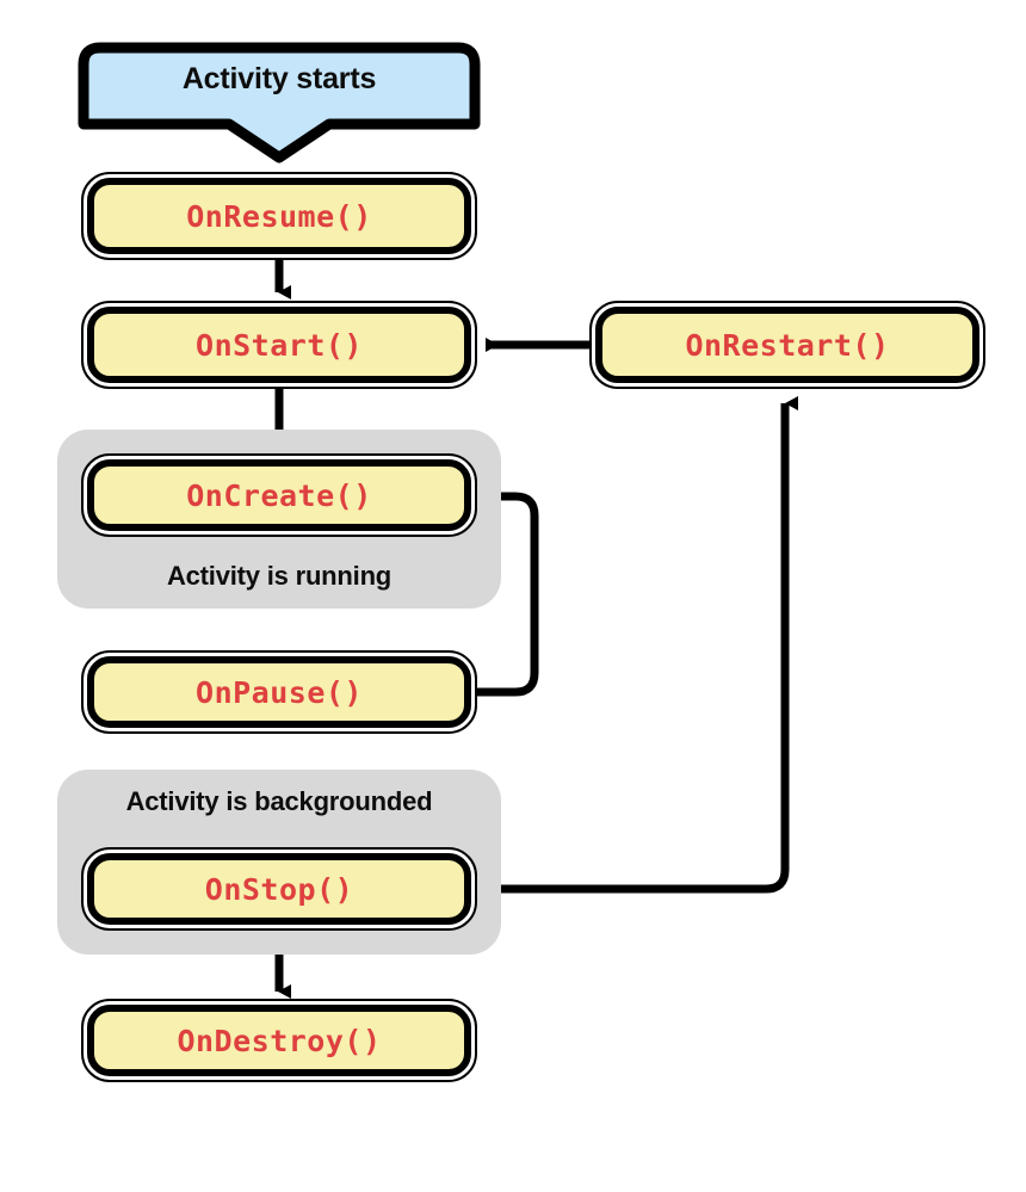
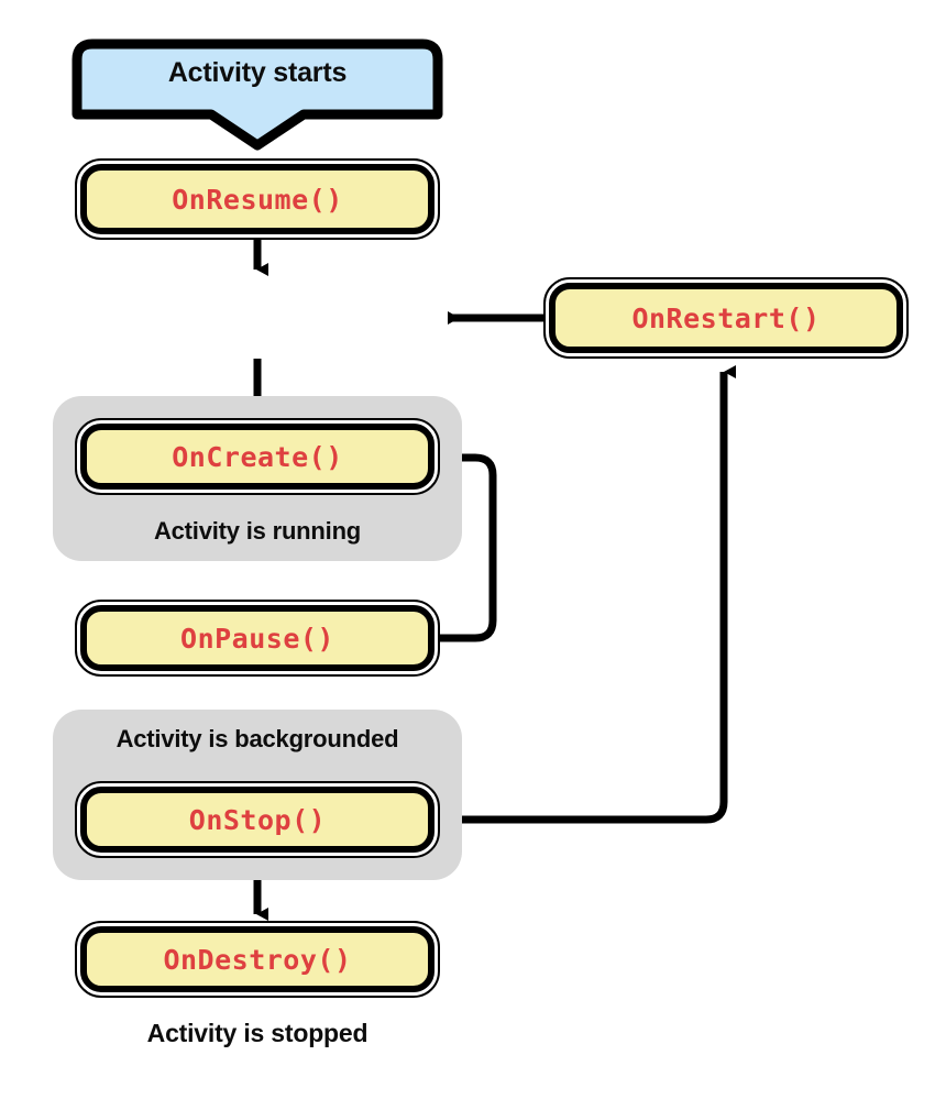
  Activity is running
  Activity is backgrounded
  Activity starts
  OnResume()
- OnStart()
  OnCreate()
  OnPause()
  OnStop()
  OnDestroy()
  OnRestart()
+ Activity is stopped
